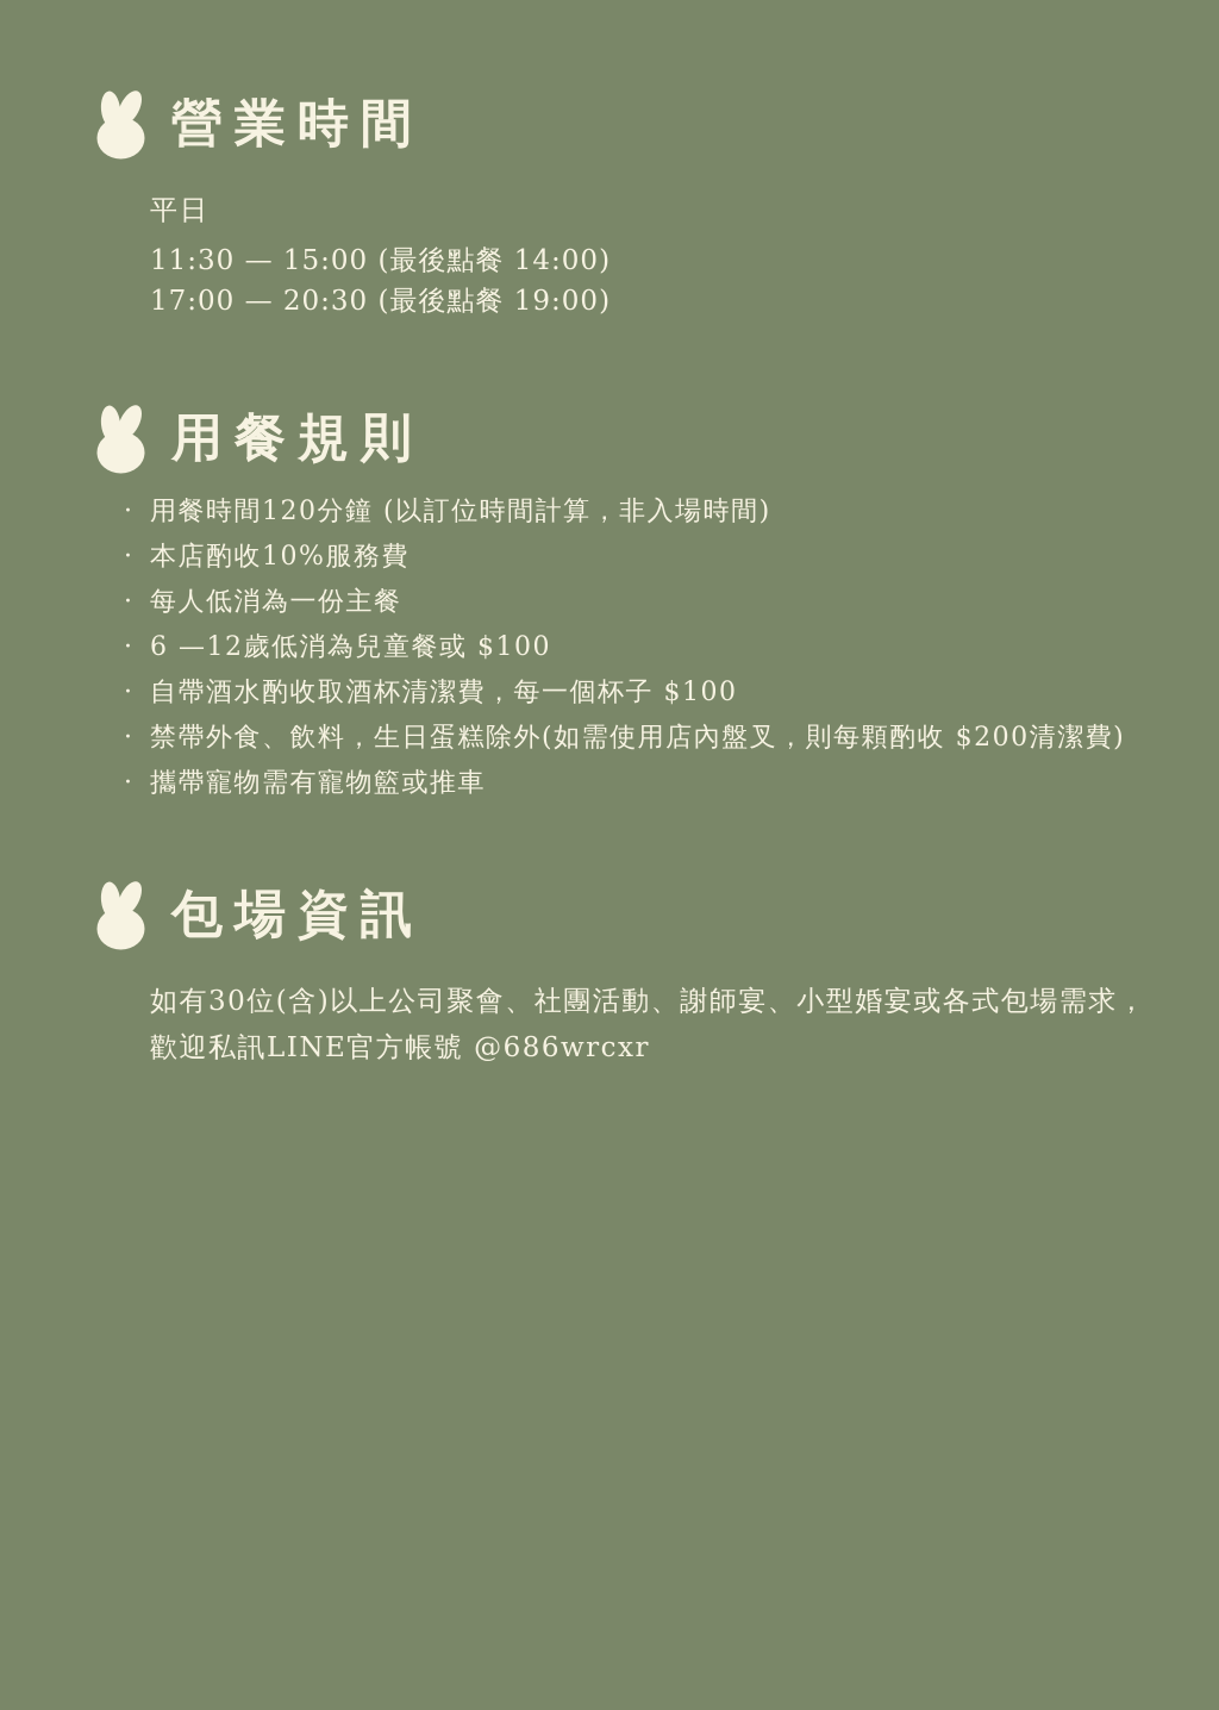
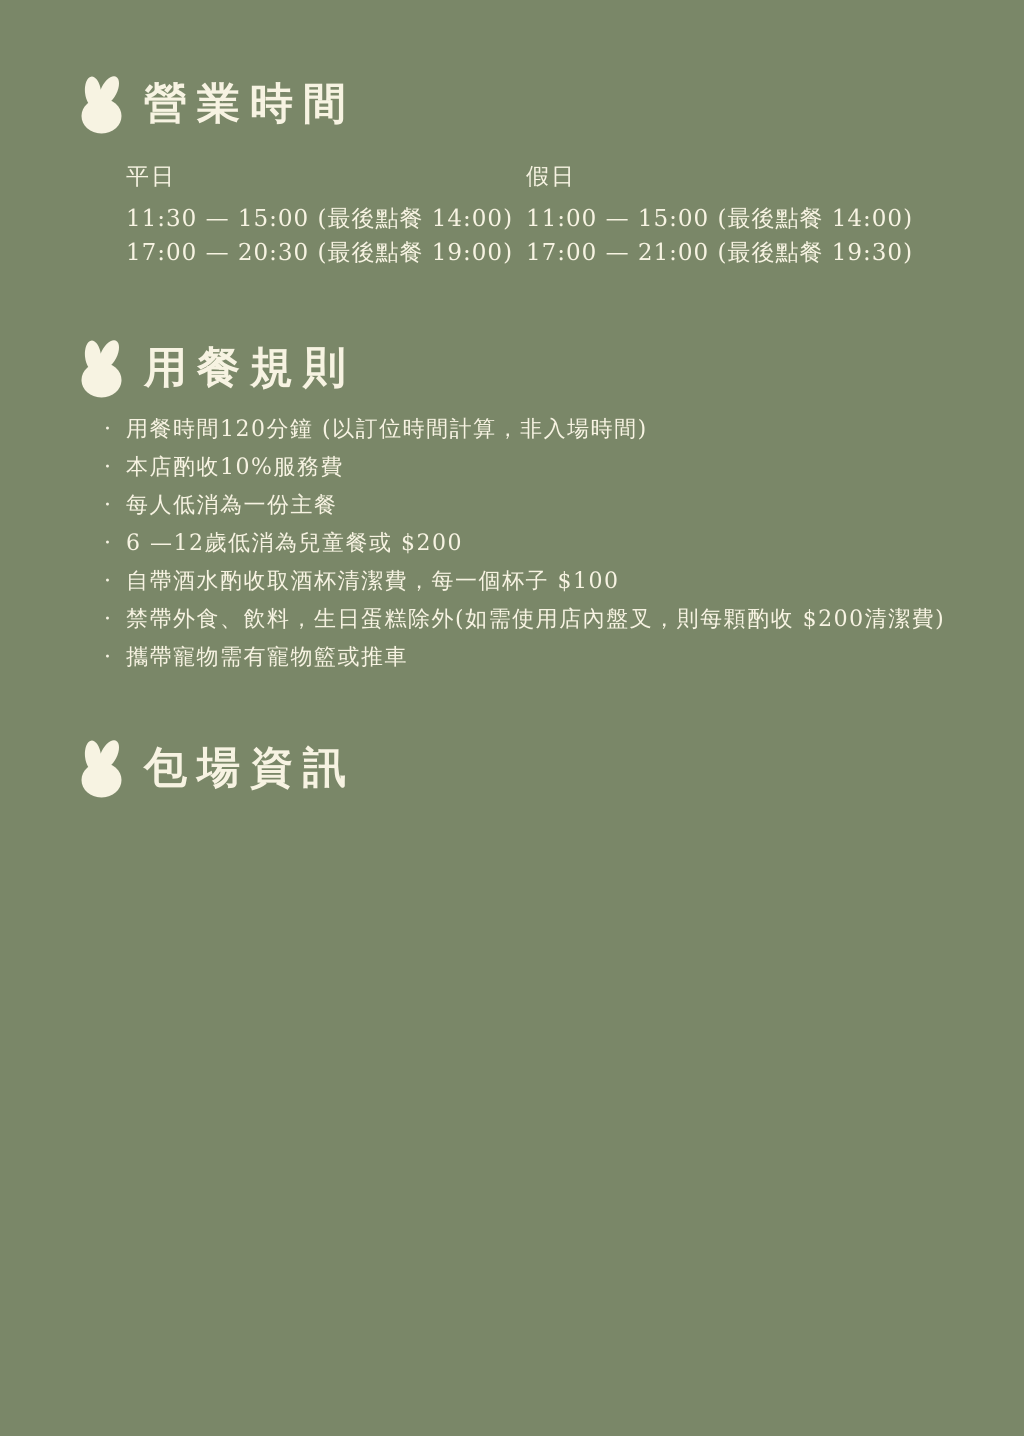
  營業時間
  平日
  11:30 — 15:00 (最後點餐 14:00)
  17:00 — 20:30 (最後點餐 19:00)
+ 假日
+ 11:00 — 15:00 (最後點餐 14:00)
+ 17:00 — 21:00 (最後點餐 19:30)
  用餐規則
  ·
  用餐時間120分鐘 (以訂位時間計算，非入場時間)
  ·
  本店酌收10%服務費
  ·
  每人低消為一份主餐
  ·
- 6 —12歲低消為兒童餐或 $100
+ 6 —12歲低消為兒童餐或 $200
  ·
  自帶酒水酌收取酒杯清潔費，每一個杯子 $100
  ·
  禁帶外食、飲料，生日蛋糕除外(如需使用店內盤叉，則每顆酌收 $200清潔費)
  ·
  攜帶寵物需有寵物籃或推車
  包場資訊
- 如有30位(含)以上公司聚會、社團活動、謝師宴、小型婚宴或各式包場需求，
- 歡迎私訊LINE官方帳號 @686wrcxr
